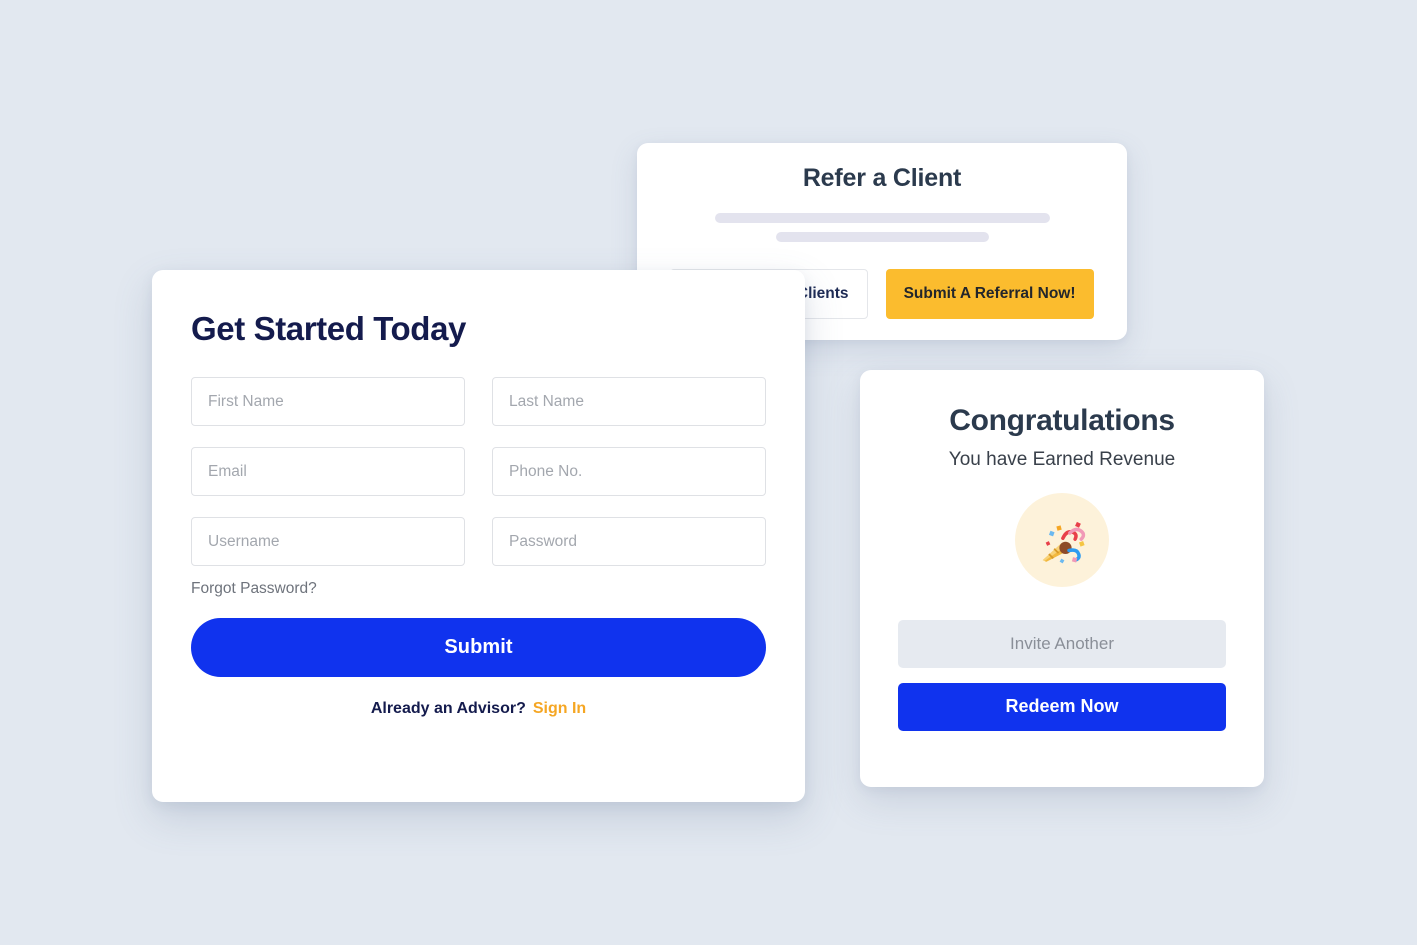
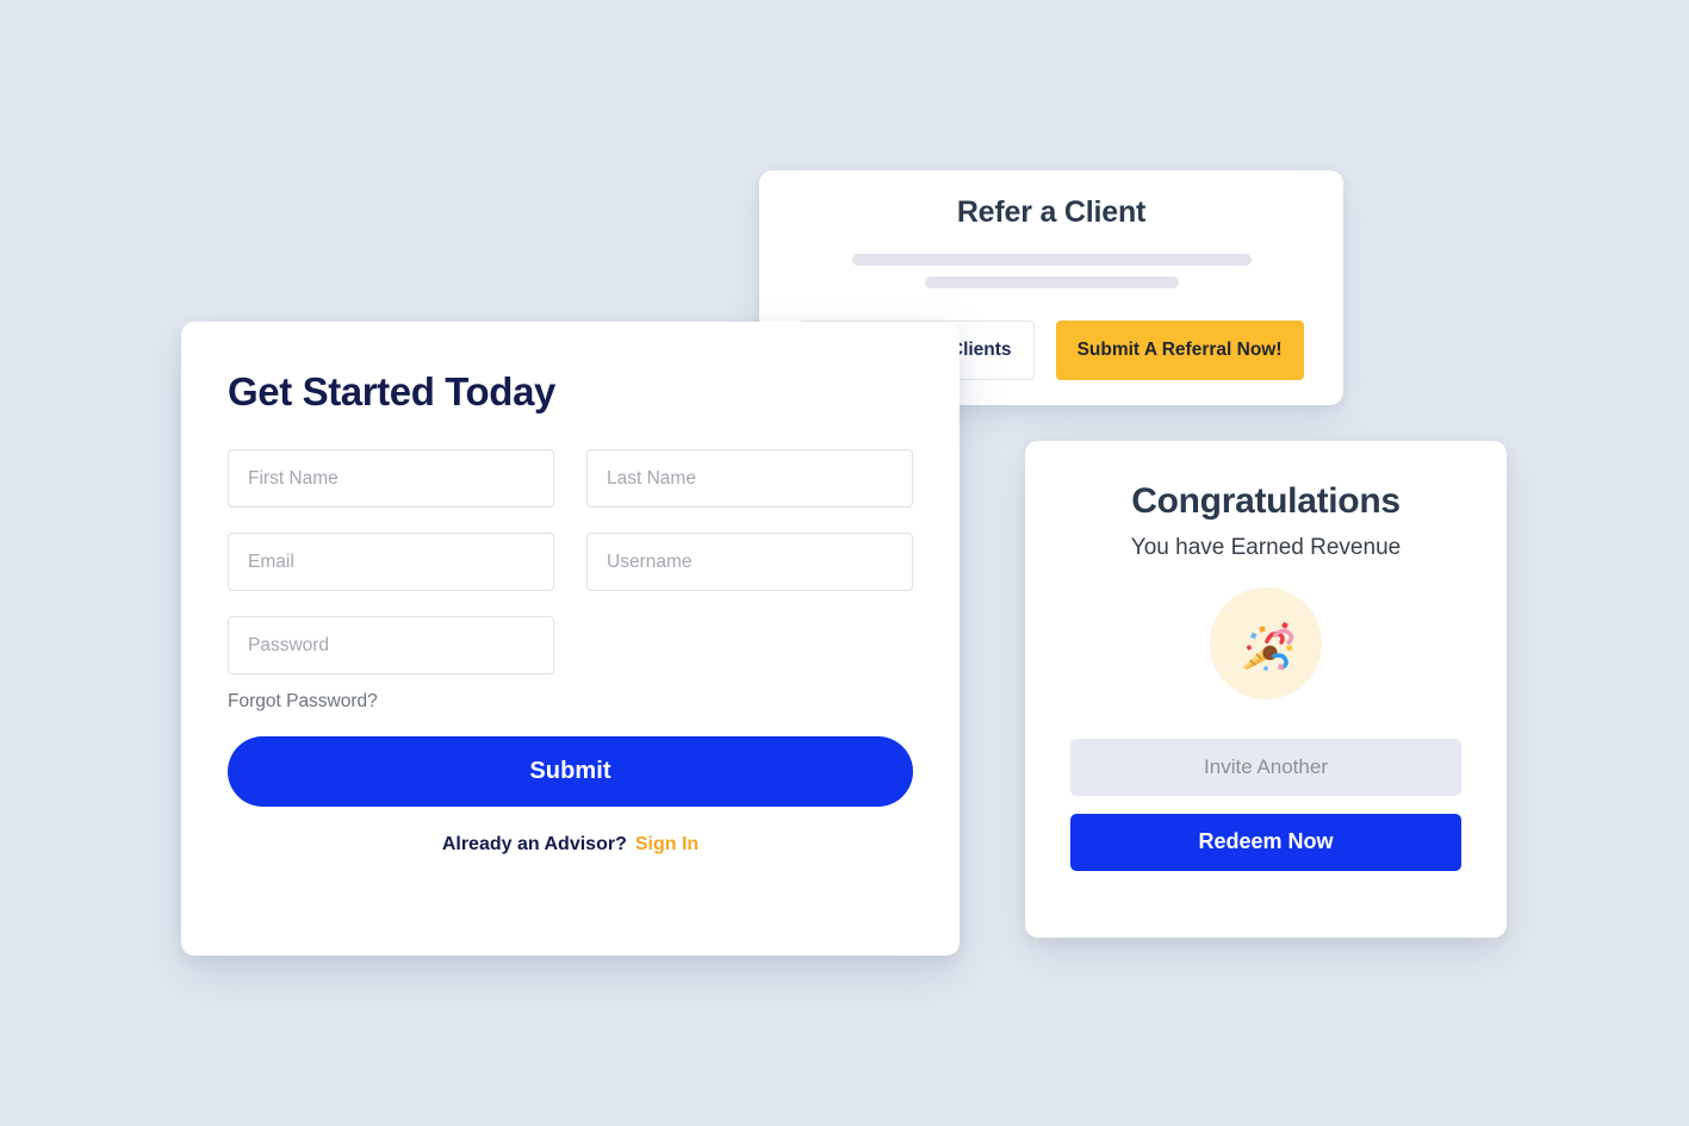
  Refer a Client
  Submit A Referral Now!
  Get Started Today
  First Name
  Last Name
  Email
- Phone No.
  Username
  Password
  Forgot Password?
  Submit
  Already an Advisor? Sign In
  Congratulations
  You have Earned Revenue
  Invite Another
  Redeem Now
